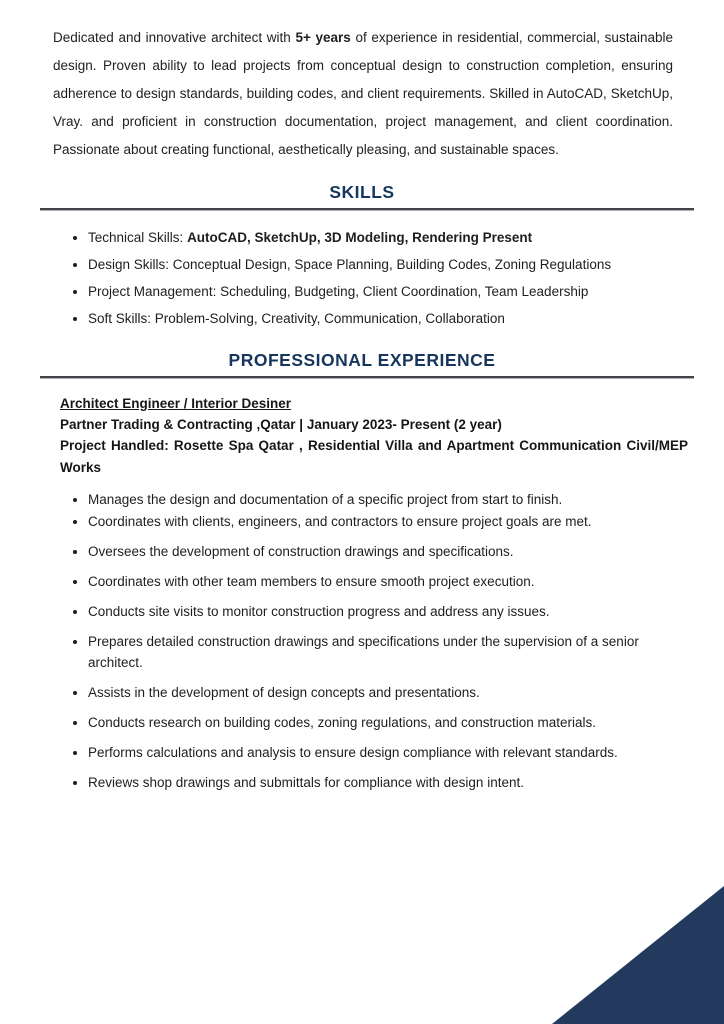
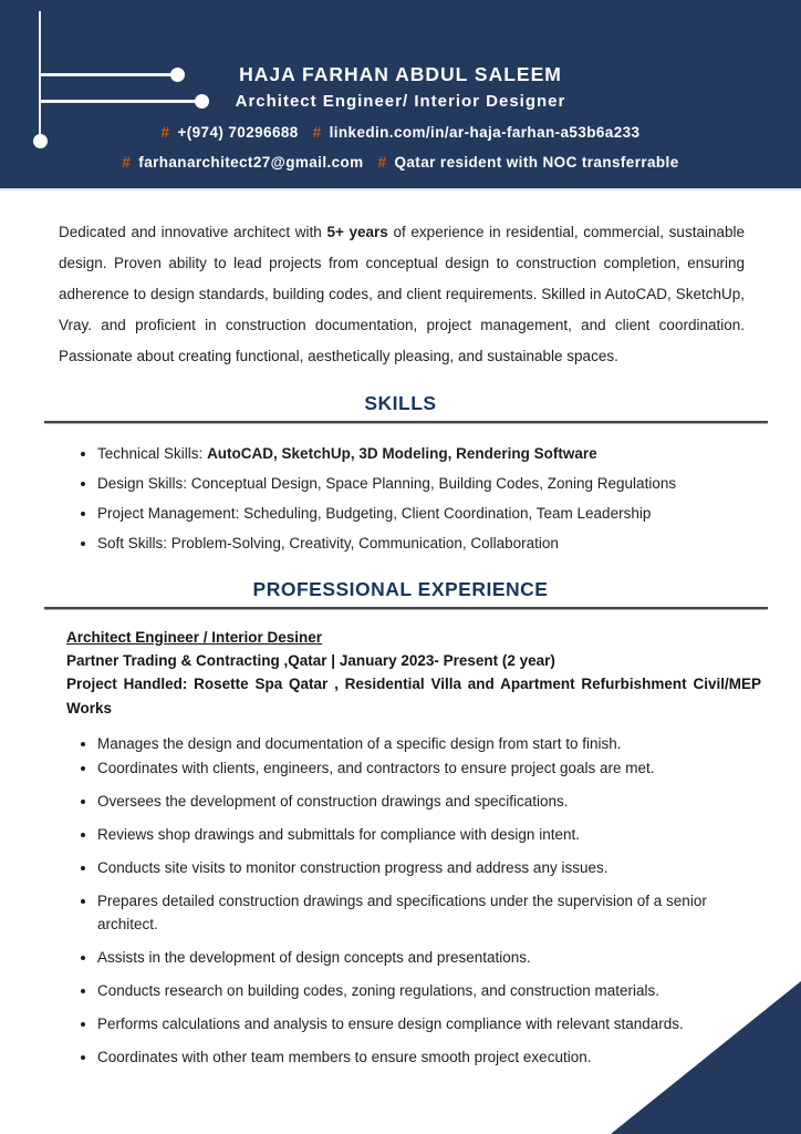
+ HAJA FARHAN ABDUL SALEEM
+ Architect Engineer/ Interior Designer
+ # +(974) 70296688 # linkedin.com/in/ar-haja-farhan-a53b6a233
+ # farhanarchitect27@gmail.com # Qatar resident with NOC transferrable
  Dedicated and innovative architect with 5+ years of experience in residential, commercial, sustainable design. Proven ability to lead projects from conceptual design to construction completion, ensuring adherence to design standards, building codes, and client requirements. Skilled in AutoCAD, SketchUp, Vray. and proficient in construction documentation, project management, and client coordination. Passionate about creating functional, aesthetically pleasing, and sustainable spaces.
  SKILLS
- Technical Skills: AutoCAD, SketchUp, 3D Modeling, Rendering Present
+ Technical Skills: AutoCAD, SketchUp, 3D Modeling, Rendering Software
  Design Skills: Conceptual Design, Space Planning, Building Codes, Zoning Regulations
  Project Management: Scheduling, Budgeting, Client Coordination, Team Leadership
  Soft Skills: Problem-Solving, Creativity, Communication, Collaboration
  PROFESSIONAL EXPERIENCE
  Architect Engineer / Interior Desiner
  Partner Trading & Contracting ,Qatar | January 2023- Present (2 year)
- Project Handled: Rosette Spa Qatar , Residential Villa and Apartment Communication Civil/MEP Works
+ Project Handled: Rosette Spa Qatar , Residential Villa and Apartment Refurbishment Civil/MEP Works
- Manages the design and documentation of a specific project from start to finish.
+ Manages the design and documentation of a specific design from start to finish.
  Coordinates with clients, engineers, and contractors to ensure project goals are met.
  Oversees the development of construction drawings and specifications.
- Coordinates with other team members to ensure smooth project execution.
+ Reviews shop drawings and submittals for compliance with design intent.
  Conducts site visits to monitor construction progress and address any issues.
  Prepares detailed construction drawings and specifications under the supervision of a senior architect.
  Assists in the development of design concepts and presentations.
  Conducts research on building codes, zoning regulations, and construction materials.
  Performs calculations and analysis to ensure design compliance with relevant standards.
- Reviews shop drawings and submittals for compliance with design intent.
+ Coordinates with other team members to ensure smooth project execution.
